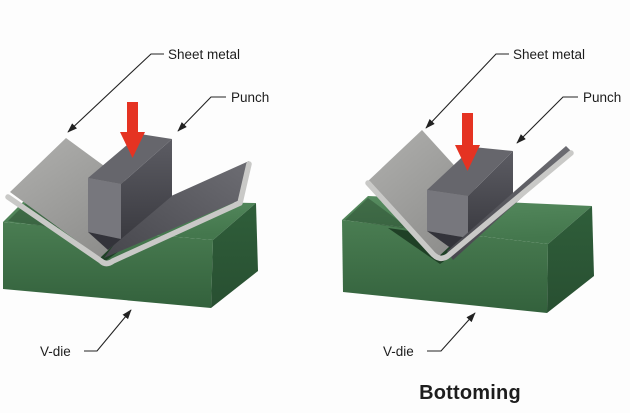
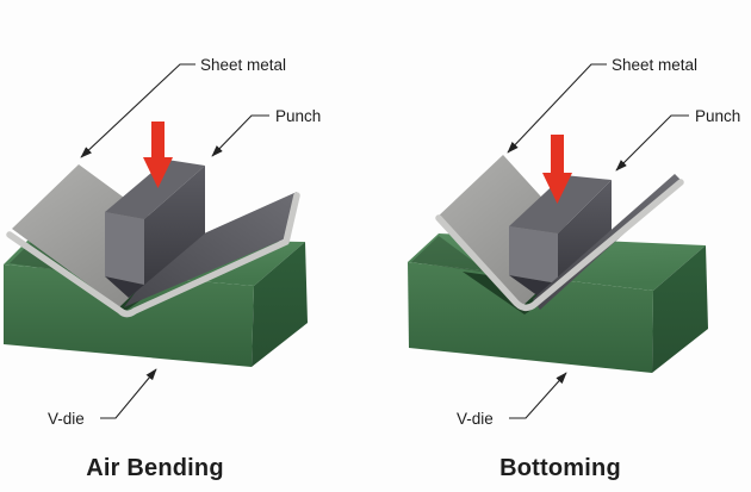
  Sheet metal
  Punch
  V-die
+ Air Bending
  Sheet metal
  Punch
  V-die
  Bottoming
